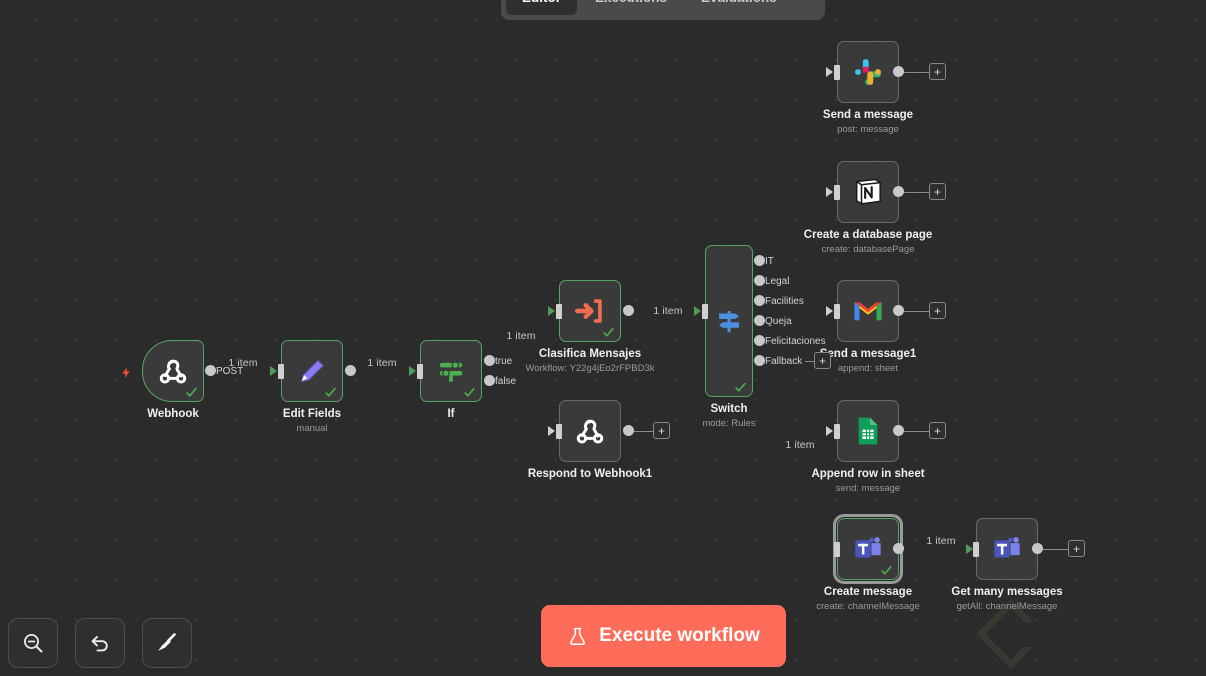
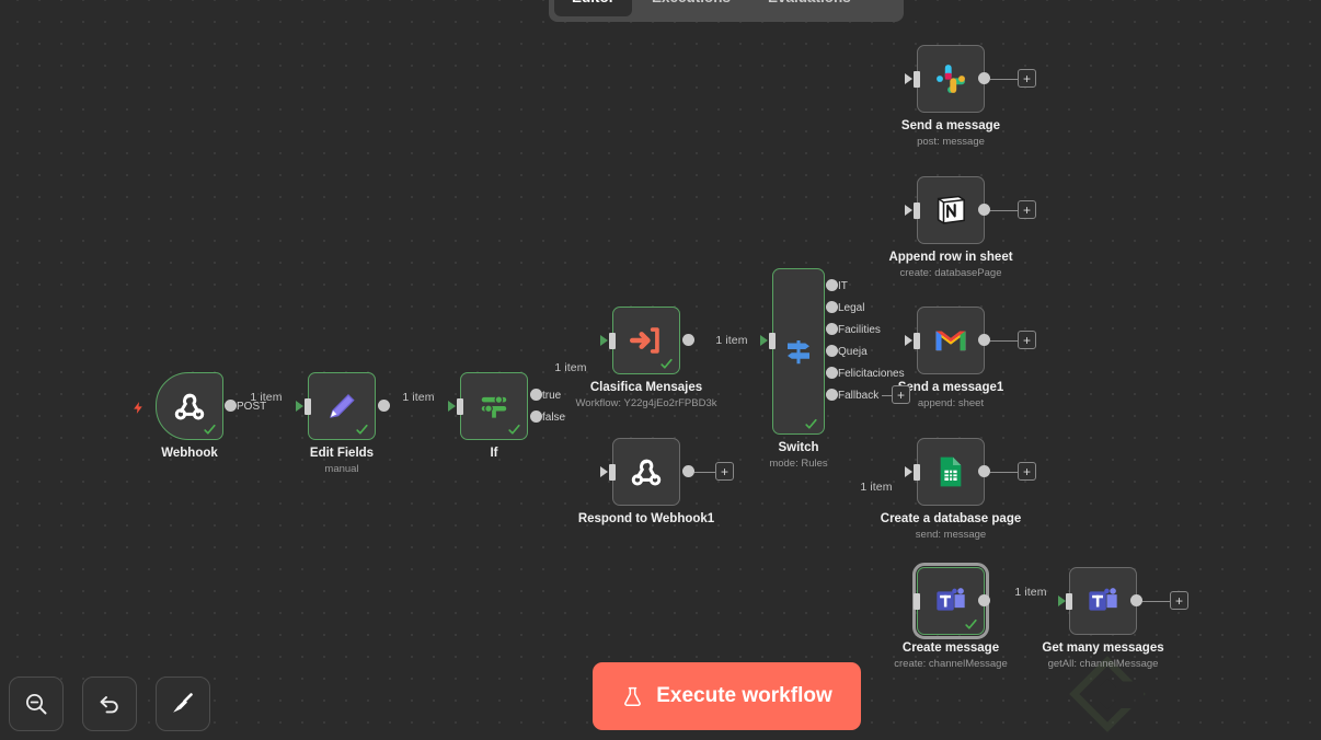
  Webhook
  POST
  1 item
  Edit Fields
  manual
  1 item
  If
  true
  false
  1 item
  Clasifica Mensajes
  Workflow: Y22g4jEo2rFPBD3k
  1 item
  Respond to Webhook1
  +
  Switch
  mode: Rules
  IT
  Legal
  Facilities
  Queja
  Felicitaciones
  Fallback
  +
  Send a message
  post: message
  +
- Create a database page
+ Append row in sheet
  create: databasePage
  +
  nd a message1
  append: sheet
  +
- Append row in sheet
+ Create a database page
  send: message
  +
  Create message
  create: channelMessage
  1 item
  1 item
  Get many messages
  getAll: channelMessage
  +
  Execute workflow
